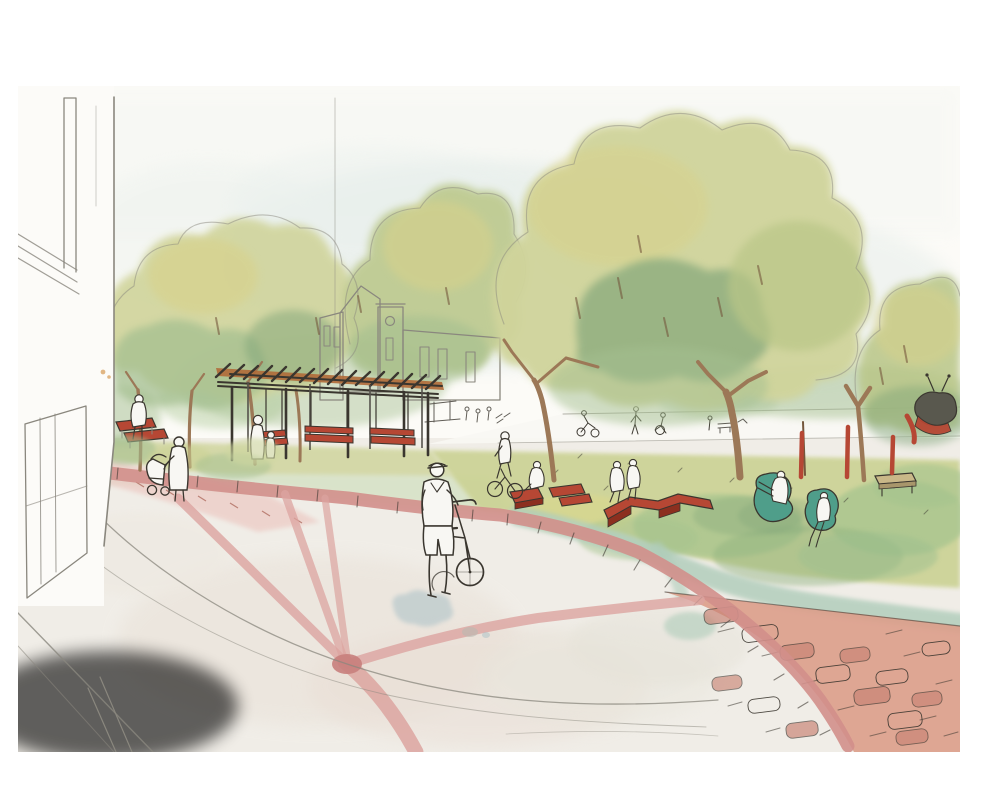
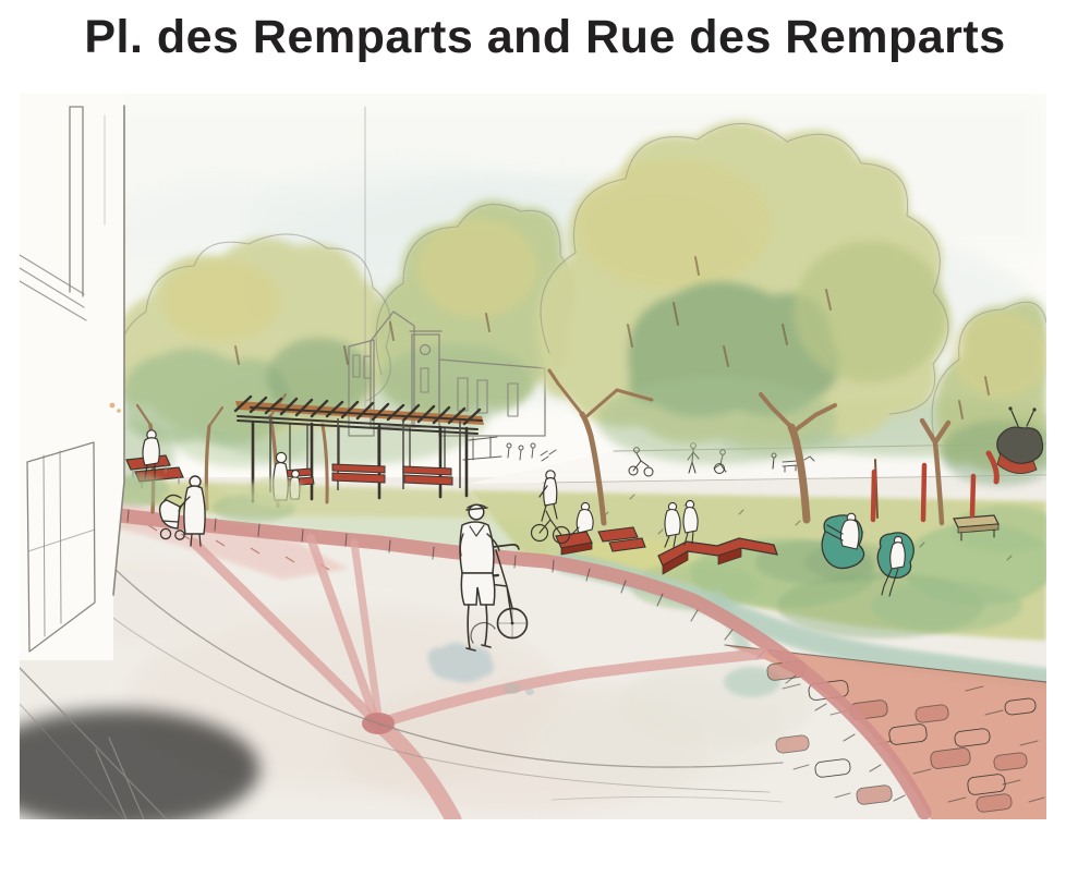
+ Pl. des Remparts and Rue des Remparts
